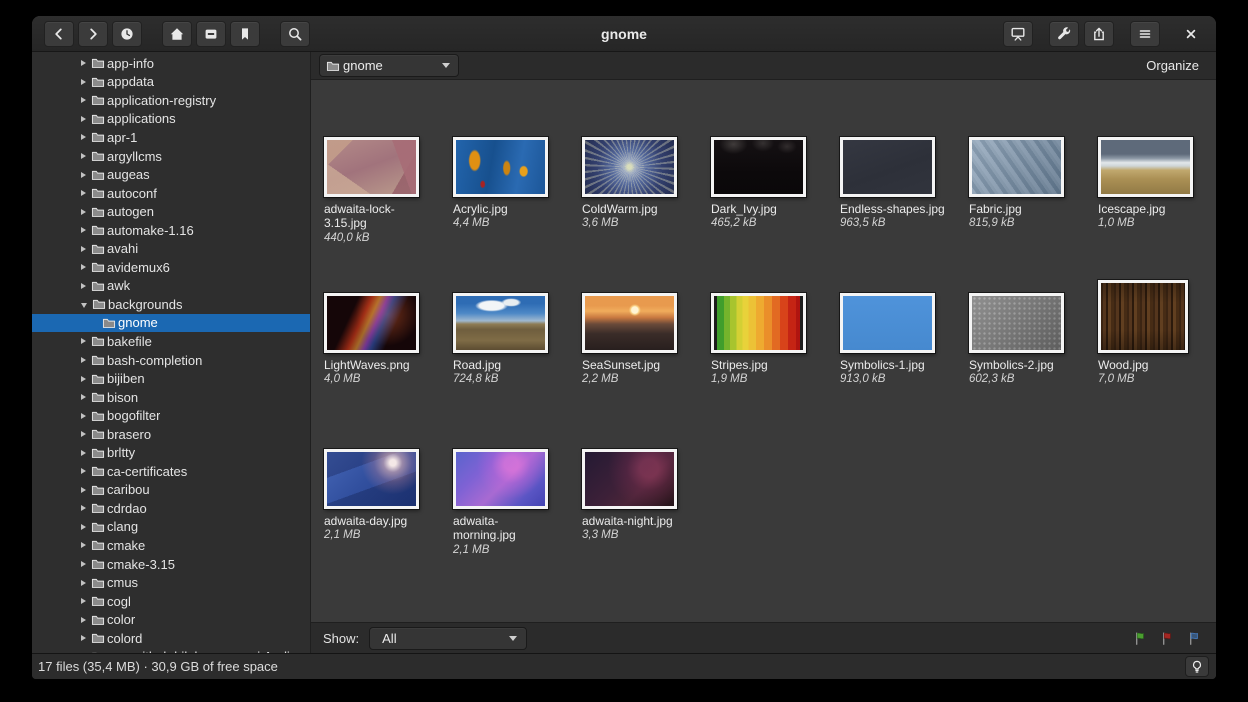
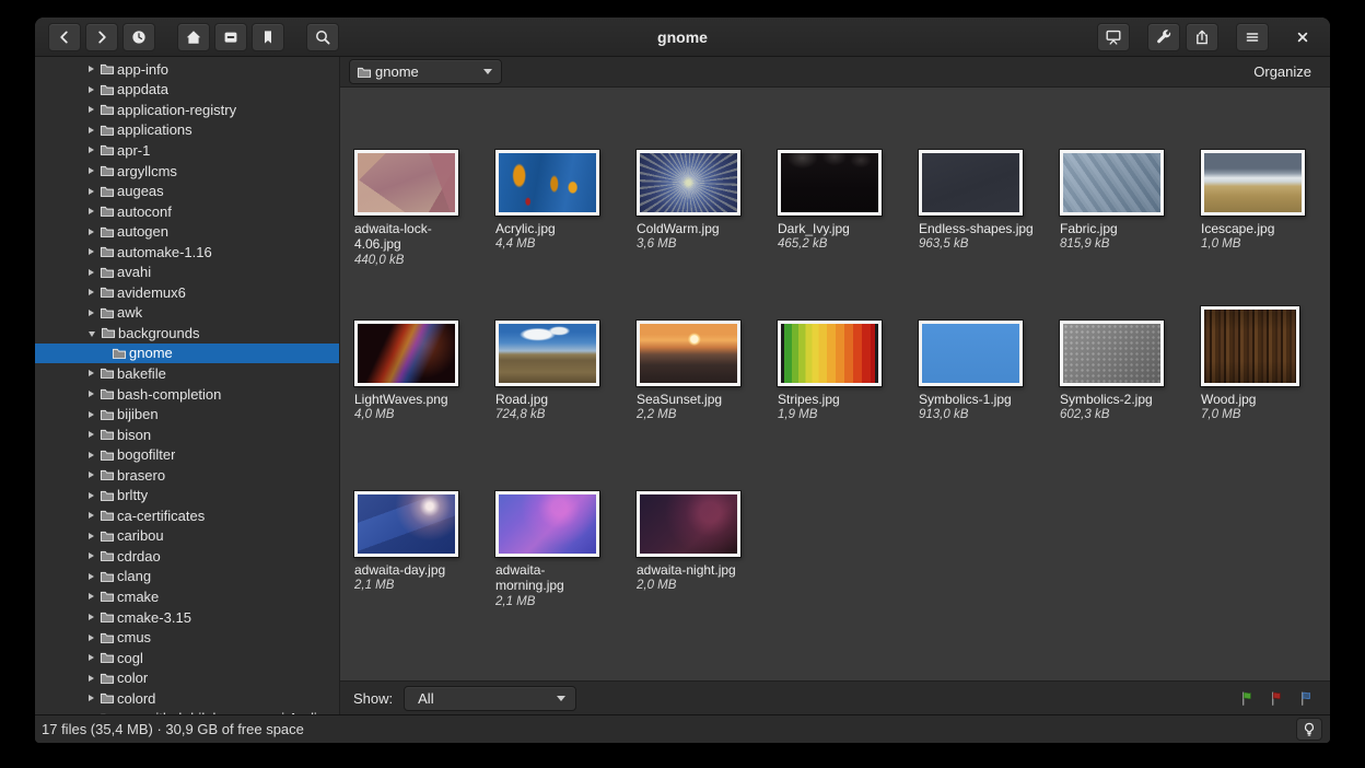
  gnome
  app-info
  appdata
  application-registry
  applications
  apr-1
  argyllcms
  augeas
  autoconf
  autogen
  automake-1.16
  avahi
  avidemux6
  awk
  backgrounds
  gnome
  bakefile
  bash-completion
  bijiben
  bison
  bogofilter
  brasero
  brltty
  ca-certificates
  caribou
  cdrdao
  clang
  cmake
  cmake-3.15
  cmus
  cogl
  color
  colord
  gnome
  Organize
- adwaita-lock-3.15.jpg
+ adwaita-lock-4.06.jpg
  440,0 kB
  Acrylic.jpg
  4,4 MB
  ColdWarm.jpg
  3,6 MB
  Dark_Ivy.jpg
  465,2 kB
  Endless-shapes.jpg
  963,5 kB
  Fabric.jpg
  815,9 kB
  Icescape.jpg
  1,0 MB
  LightWaves.png
  4,0 MB
  Road.jpg
  724,8 kB
  SeaSunset.jpg
  2,2 MB
  Stripes.jpg
  1,9 MB
  Symbolics-1.jpg
  913,0 kB
  Symbolics-2.jpg
  602,3 kB
  Wood.jpg
  7,0 MB
  adwaita-day.jpg
  2,1 MB
  adwaita-morning.jpg
  2,1 MB
  adwaita-night.jpg
- 3,3 MB
+ 2,0 MB
  Show:
  All
  17 files (35,4 MB) · 30,9 GB of free space
